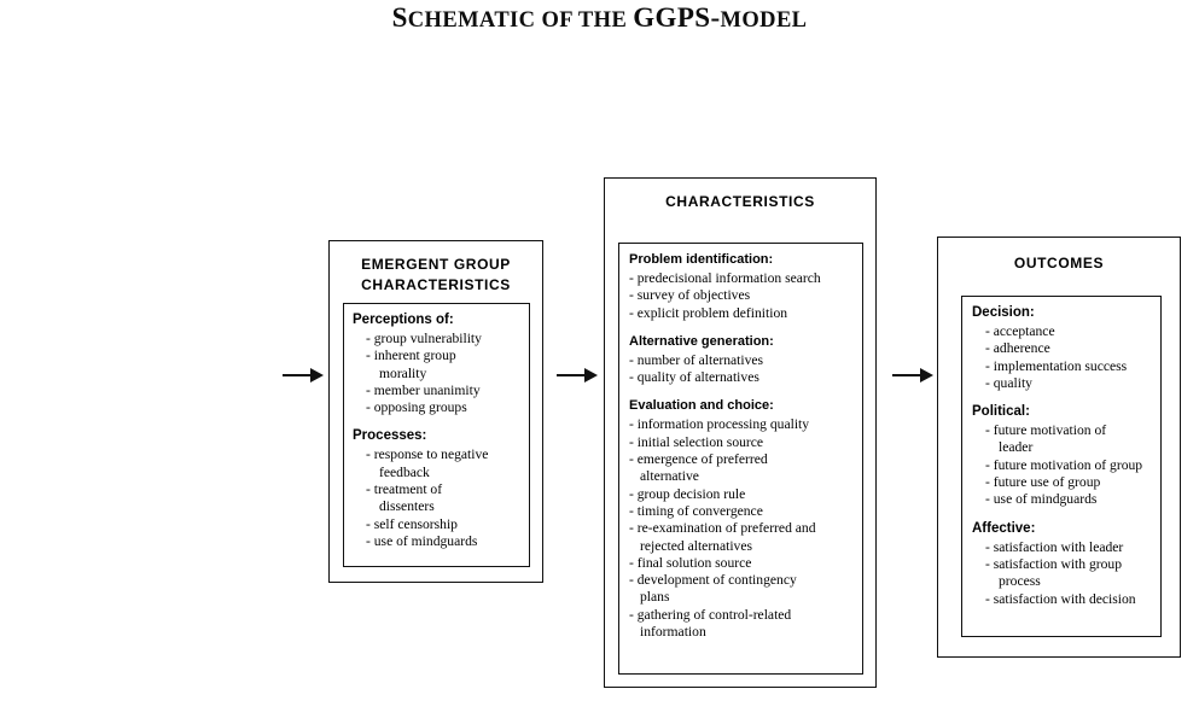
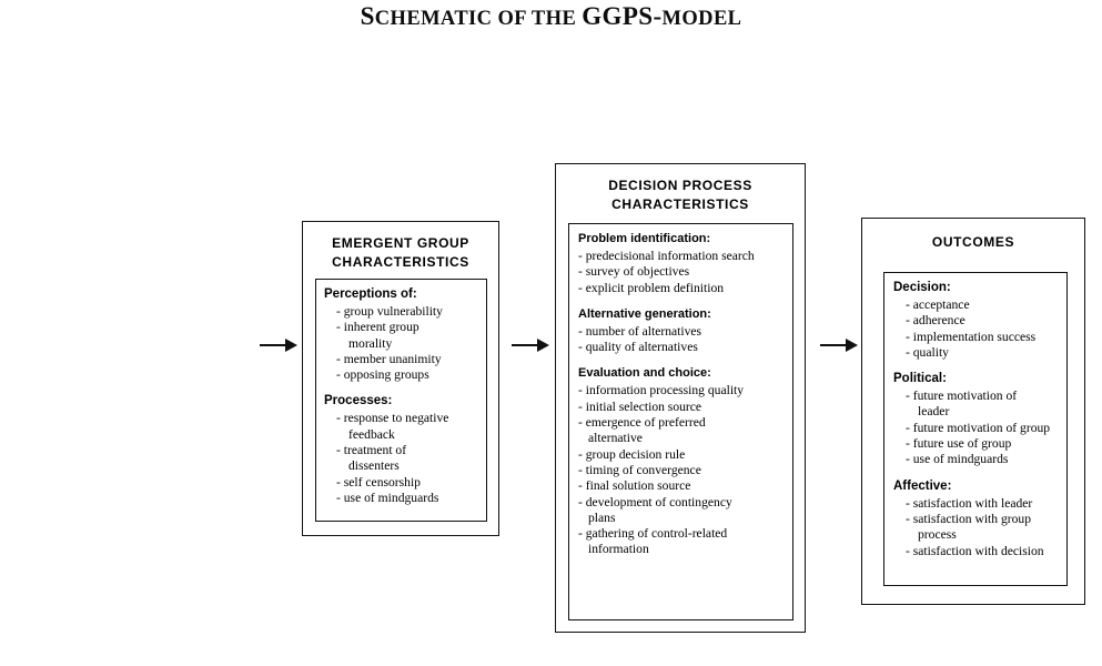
  SCHEMATIC OF THE GGPS-MODEL
  EMERGENT GROUP
  CHARACTERISTICS
  Perceptions of:
  - group vulnerability
  - inherent group
  morality
  - member unanimity
  - opposing groups
  Processes:
  - response to negative
  feedback
  - treatment of
  dissenters
  - self censorship
  - use of mindguards
+ DECISION PROCESS
  CHARACTERISTICS
  Problem identification:
  - predecisional information search
  - survey of objectives
  - explicit problem definition
  Alternative generation:
  - number of alternatives
  - quality of alternatives
  Evaluation and choice:
  - information processing quality
  - initial selection source
  - emergence of preferred
  alternative
  - group decision rule
  - timing of convergence
- - re-examination of preferred and
- rejected alternatives
  - final solution source
  - development of contingency
  plans
  - gathering of control-related
  information
  OUTCOMES
  Decision:
  - acceptance
  - adherence
  - implementation success
  - quality
  Political:
  - future motivation of
  leader
  - future motivation of group
  - future use of group
  - use of mindguards
  Affective:
  - satisfaction with leader
  - satisfaction with group
  process
  - satisfaction with decision
